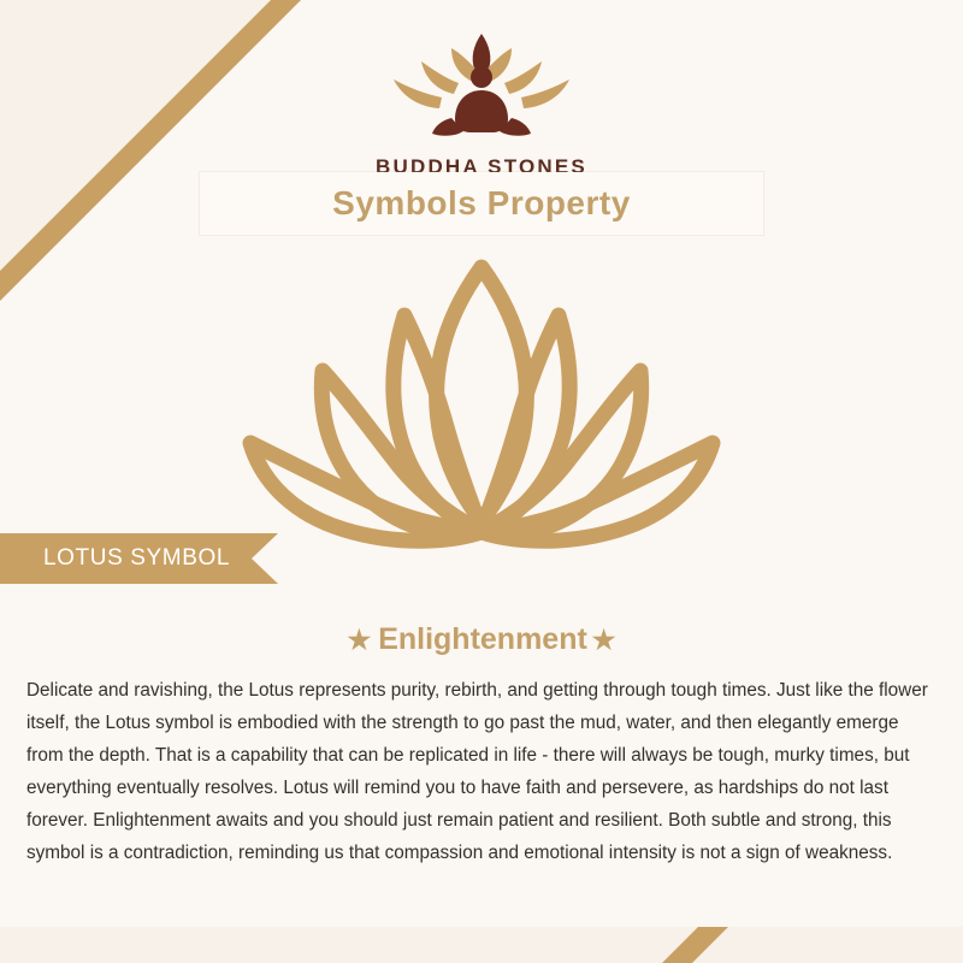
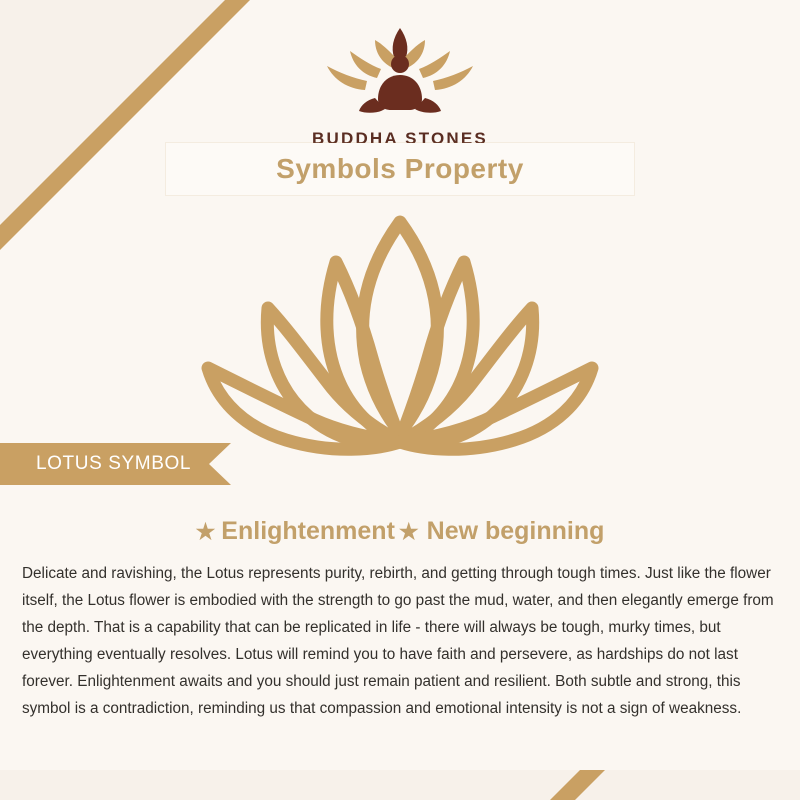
  BUDDHA STONES
  Symbols Property
  LOTUS SYMBOL
  ★
  Enlightenment
  ★
+ New beginning
- Delicate and ravishing, the Lotus represents purity, rebirth, and getting through tough times. Just like the flower itself, the Lotus symbol is embodied with the strength to go past the mud, water, and then elegantly emerge from the depth. That is a capability that can be replicated in life - there will always be tough, murky times, but everything eventually resolves. Lotus will remind you to have faith and persevere, as hardships do not last forever. Enlightenment awaits and you should just remain patient and resilient. Both subtle and strong, this symbol is a contradiction, reminding us that compassion and emotional intensity is not a sign of weakness.
+ Delicate and ravishing, the Lotus represents purity, rebirth, and getting through tough times. Just like the flower itself, the Lotus flower is embodied with the strength to go past the mud, water, and then elegantly emerge from the depth. That is a capability that can be replicated in life - there will always be tough, murky times, but everything eventually resolves. Lotus will remind you to have faith and persevere, as hardships do not last forever. Enlightenment awaits and you should just remain patient and resilient. Both subtle and strong, this symbol is a contradiction, reminding us that compassion and emotional intensity is not a sign of weakness.
